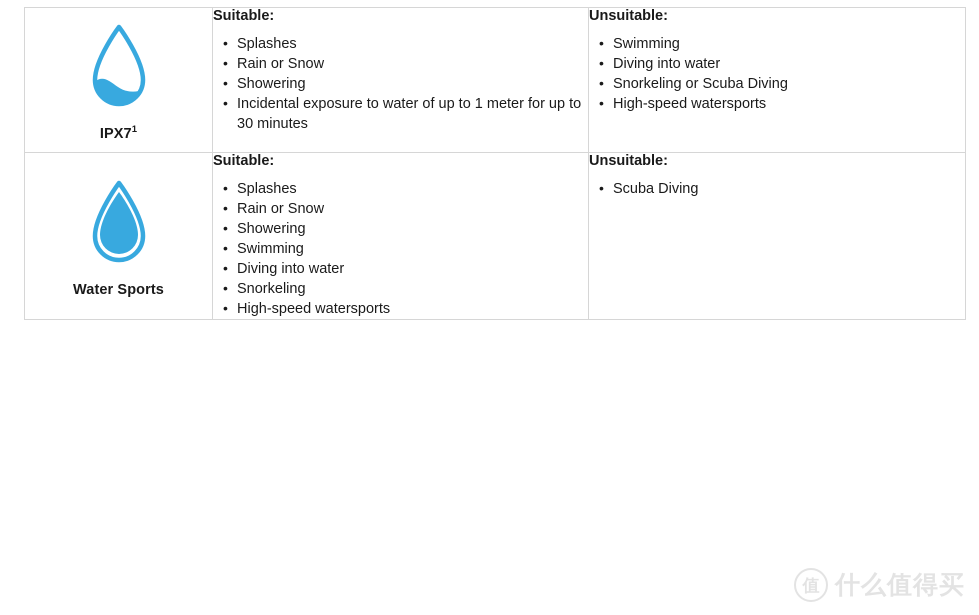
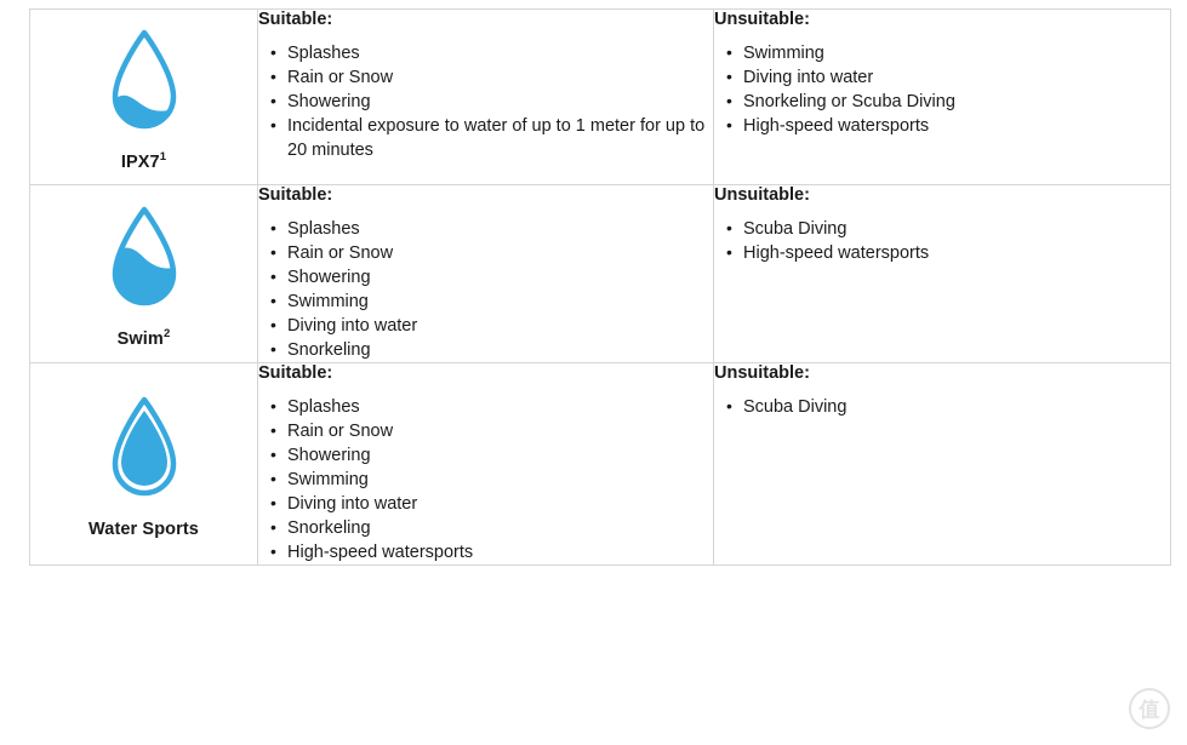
- IPX71	Suitable: Splashes Rain or Snow Showering Incidental exposure to water of up to 1 meter for up to 30 minutes	Unsuitable: Swimming Diving into water Snorkeling or Scuba Diving High-speed watersports
+ IPX71	Suitable: Splashes Rain or Snow Showering Incidental exposure to water of up to 1 meter for up to 20 minutes	Unsuitable: Swimming Diving into water Snorkeling or Scuba Diving High-speed watersports
+ Swim2	Suitable: Splashes Rain or Snow Showering Swimming Diving into water Snorkeling	Unsuitable: Scuba Diving High-speed watersports
  Water Sports	Suitable: Splashes Rain or Snow Showering Swimming Diving into water Snorkeling High-speed watersports	Unsuitable: Scuba Diving
  值
- 什么值得买
